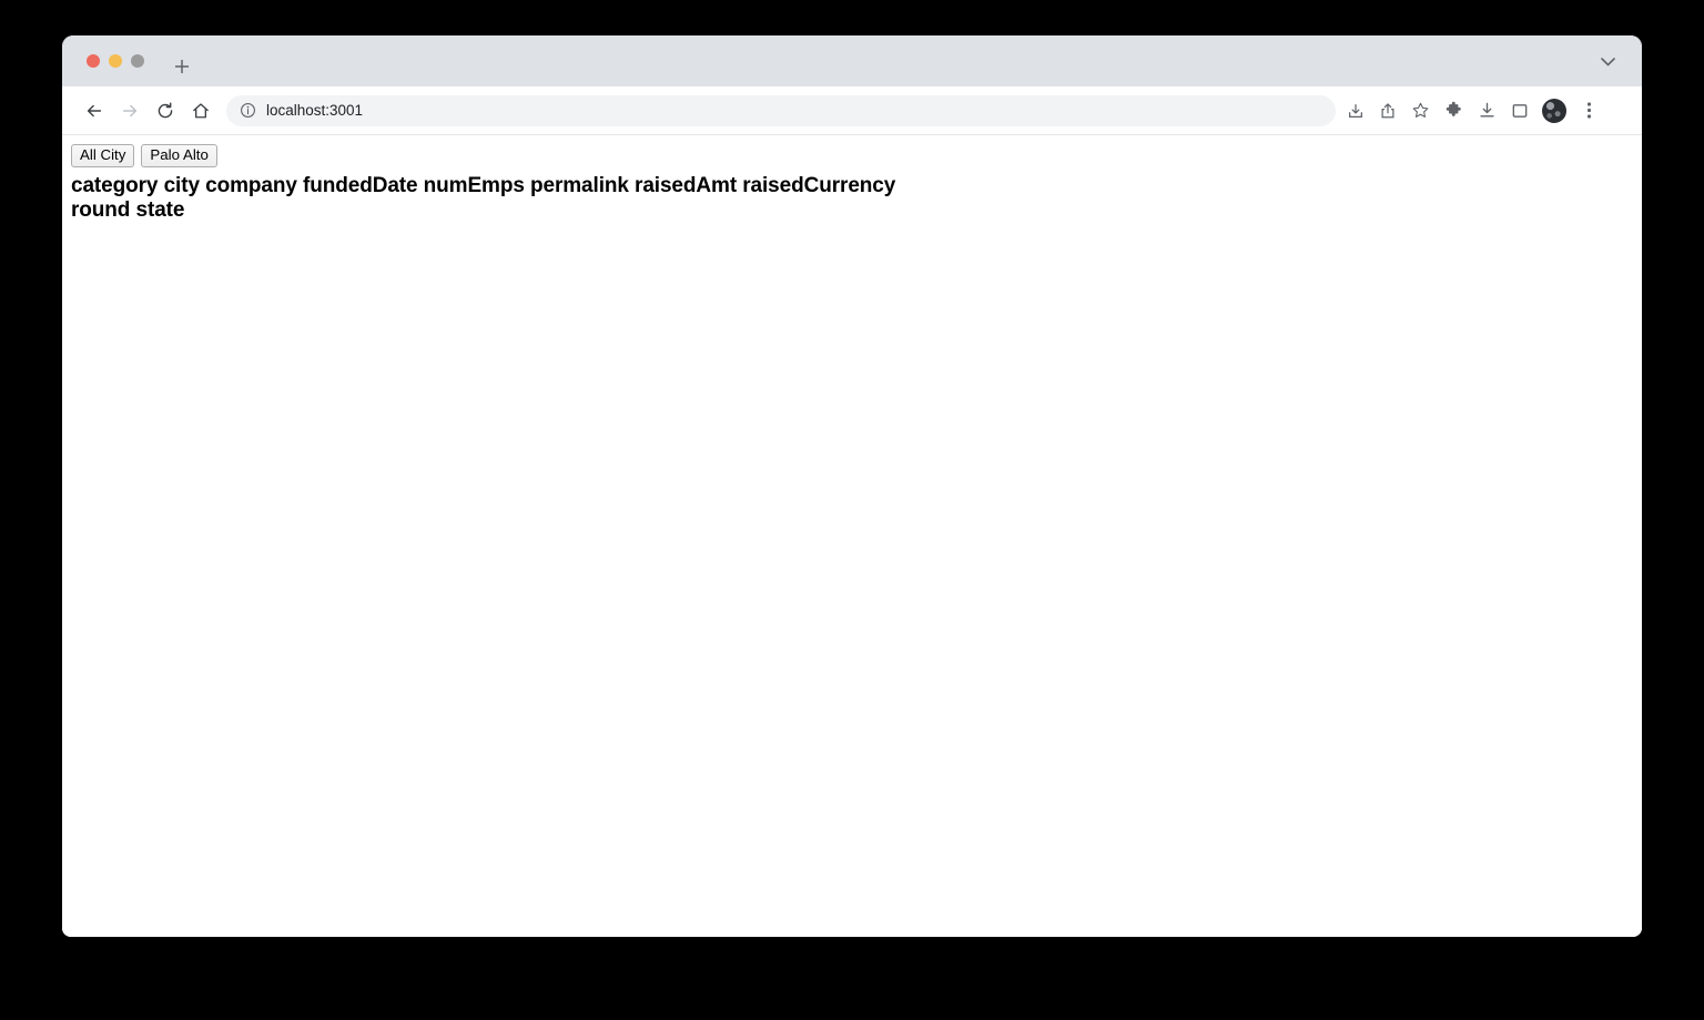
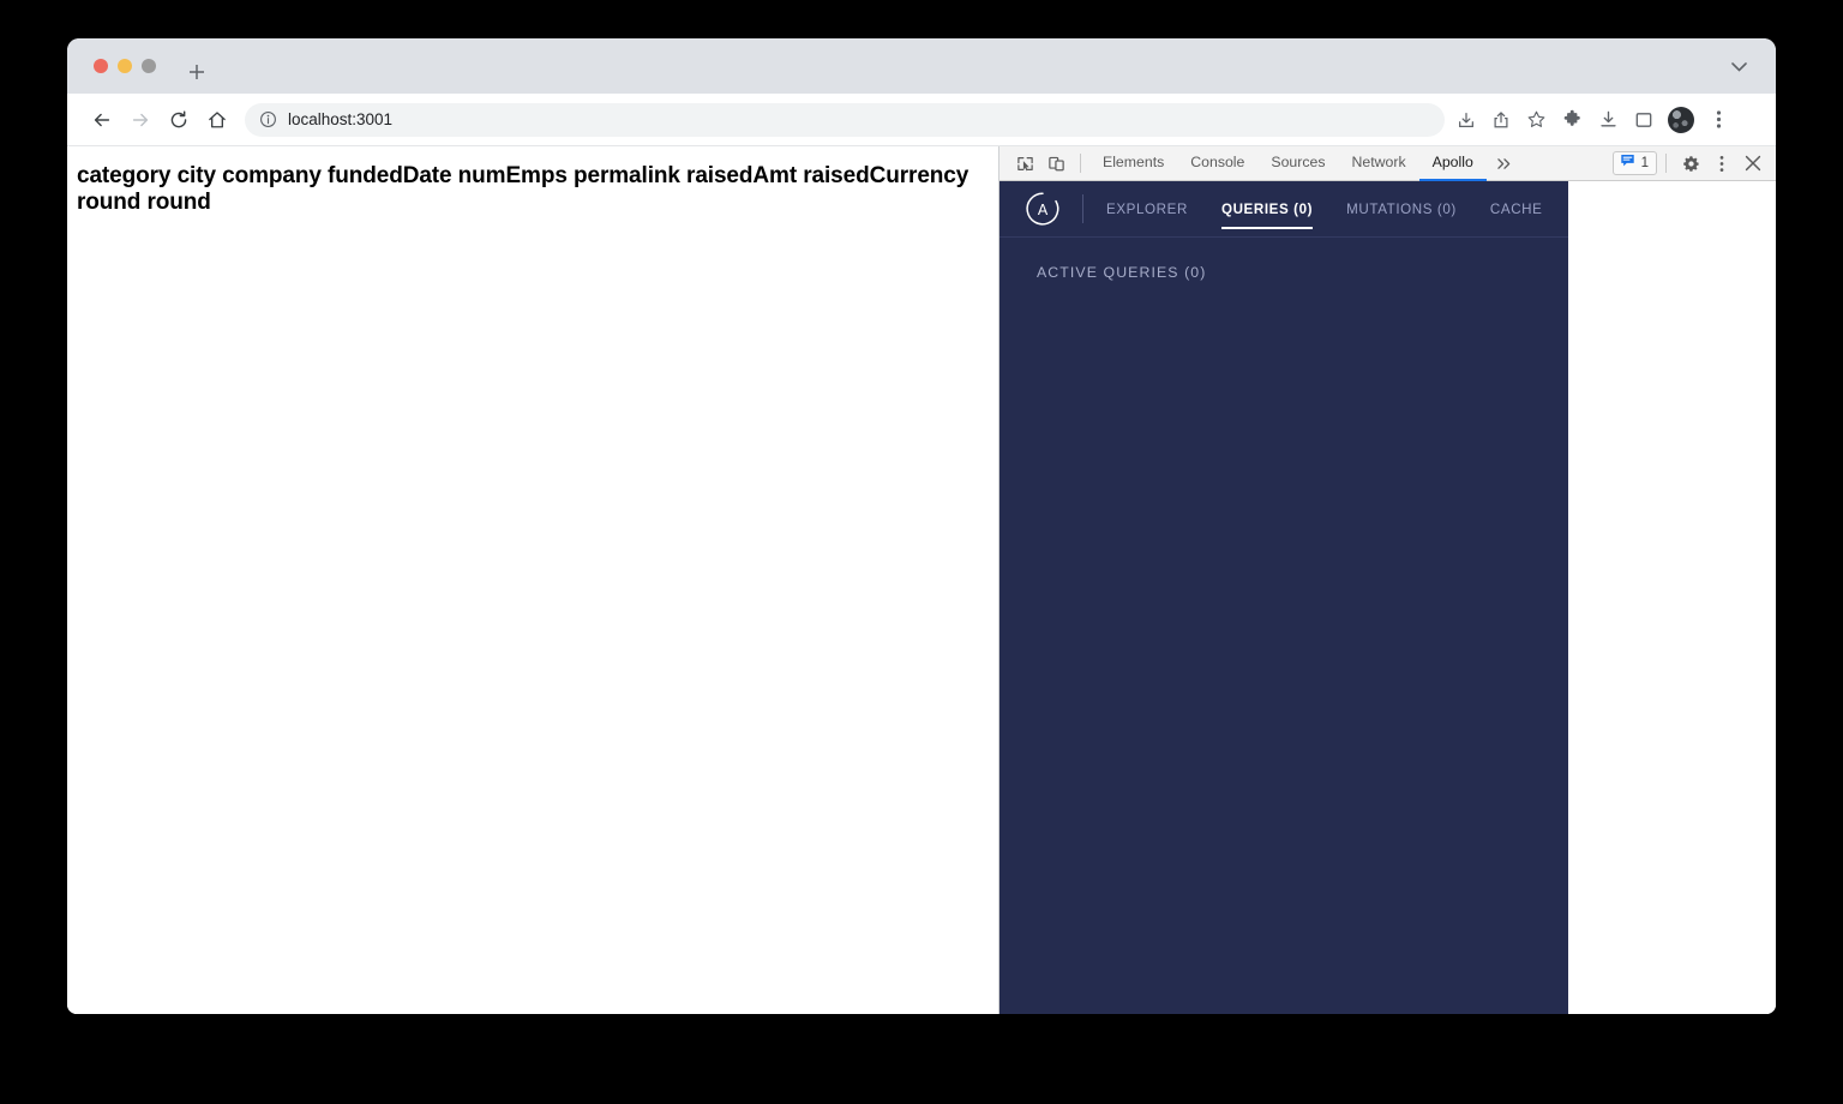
  localhost:3001
- All City
- Palo Alto
- category city company fundedDate numEmps permalink raisedAmt raisedCurrency round state
+ category city company fundedDate numEmps permalink raisedAmt raisedCurrency round round
+ Elements
+ Console
+ Sources
+ Network
+ Apollo
+ 1
+ A
+ EXPLORER
+ QUERIES (0)
+ MUTATIONS (0)
+ CACHE
+ ACTIVE QUERIES (0)
